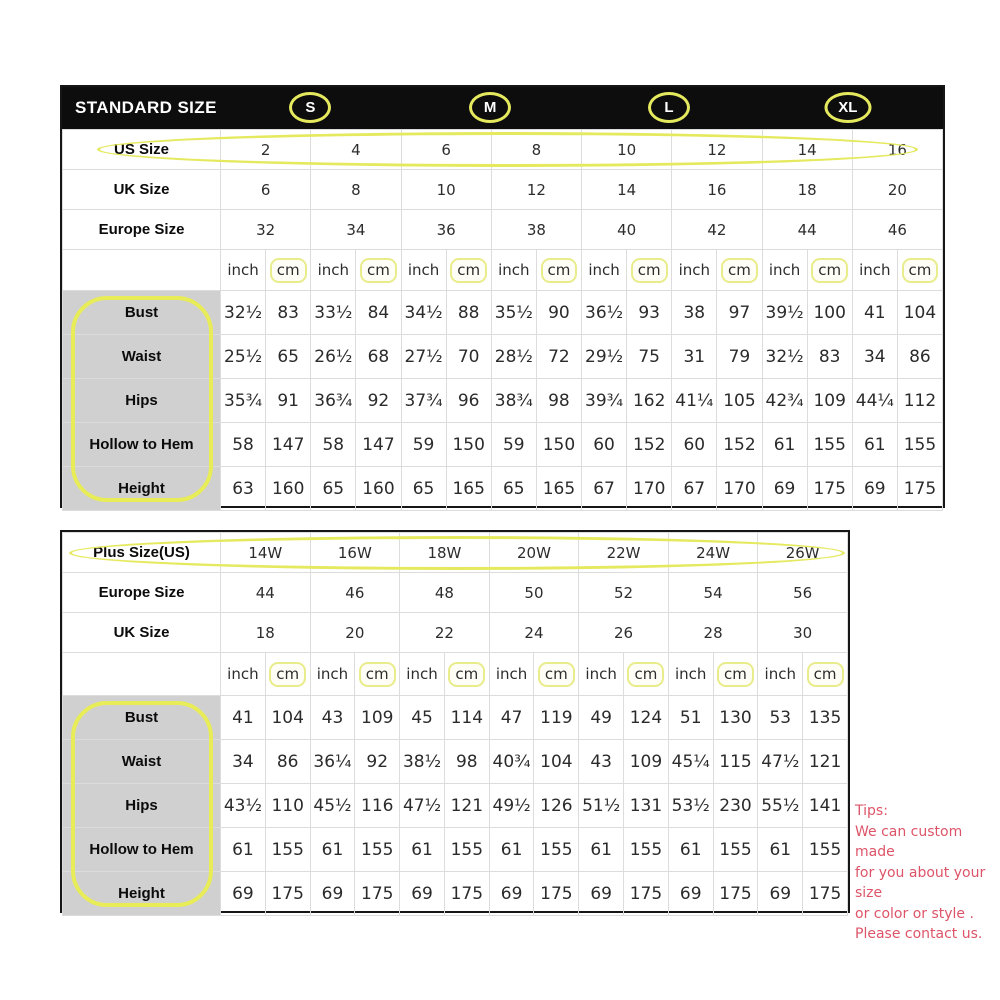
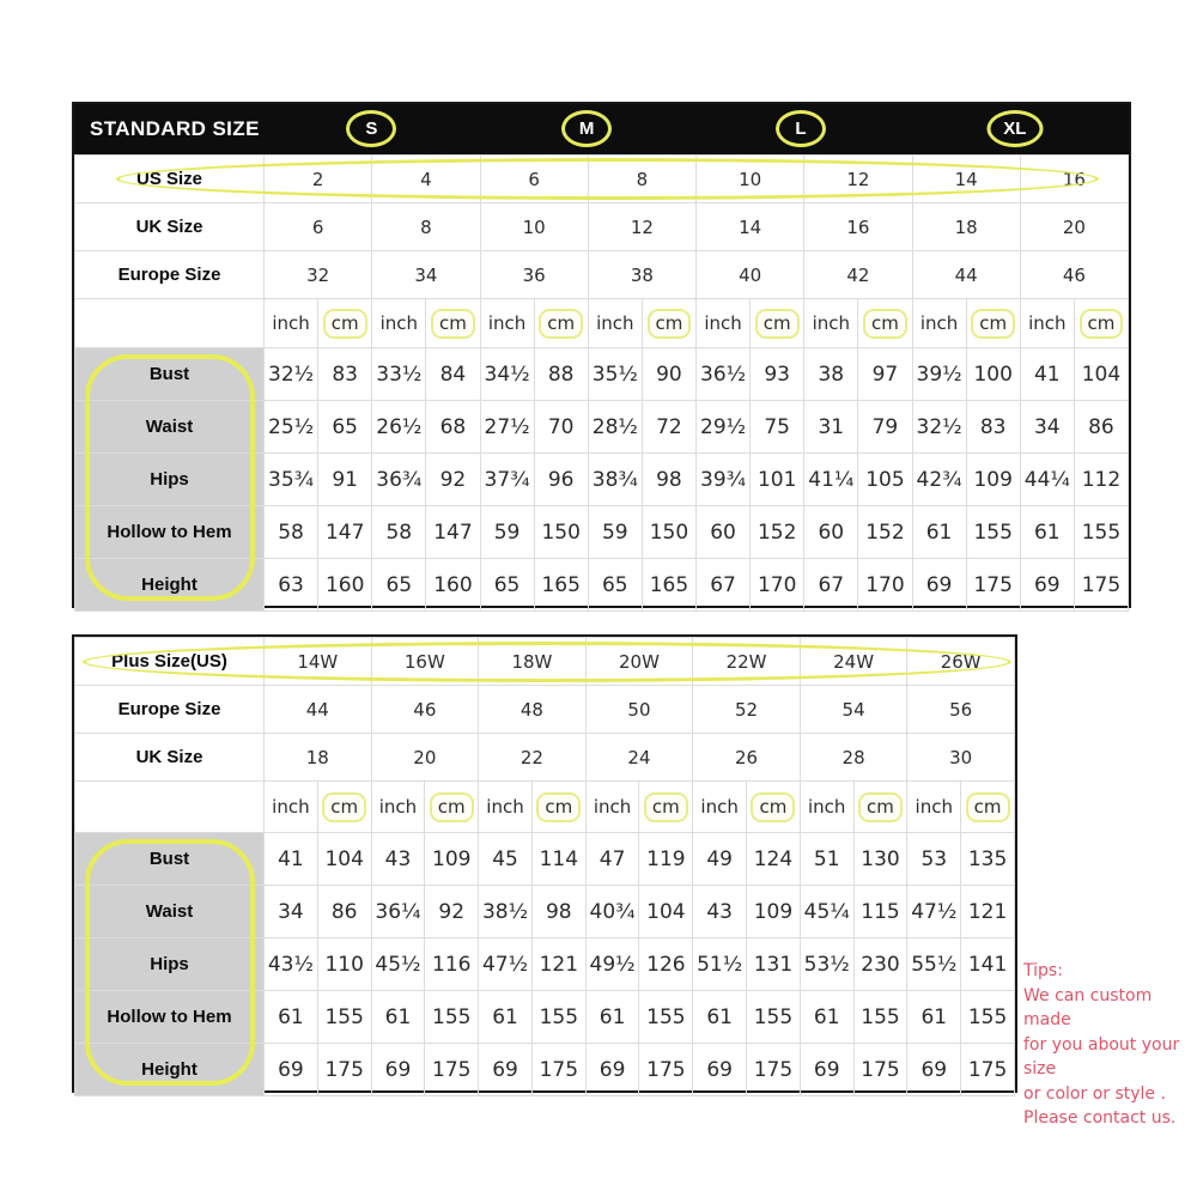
  STANDARD SIZE
  S
  M
  L
  XL
  US Size	2	4	6	8	10	12	14	16
  UK Size	6	8	10	12	14	16	18	20
  Europe Size	32	34	36	38	40	42	44	46
  	inch	cm	inch	cm	inch	cm	inch	cm	inch	cm	inch	cm	inch	cm	inch	cm
  Bust	32½	83	33½	84	34½	88	35½	90	36½	93	38	97	39½	100	41	104
  Waist	25½	65	26½	68	27½	70	28½	72	29½	75	31	79	32½	83	34	86
- Hips	35¾	91	36¾	92	37¾	96	38¾	98	39¾	162	41¼	105	42¾	109	44¼	112
+ Hips	35¾	91	36¾	92	37¾	96	38¾	98	39¾	101	41¼	105	42¾	109	44¼	112
  Hollow to Hem	58	147	58	147	59	150	59	150	60	152	60	152	61	155	61	155
  Height	63	160	65	160	65	165	65	165	67	170	67	170	69	175	69	175
  Plus Size(US)	14W	16W	18W	20W	22W	24W	26W
  Europe Size	44	46	48	50	52	54	56
  UK Size	18	20	22	24	26	28	30
  	inch	cm	inch	cm	inch	cm	inch	cm	inch	cm	inch	cm	inch	cm
  Bust	41	104	43	109	45	114	47	119	49	124	51	130	53	135
  Waist	34	86	36¼	92	38½	98	40¾	104	43	109	45¼	115	47½	121
  Hips	43½	110	45½	116	47½	121	49½	126	51½	131	53½	230	55½	141
  Hollow to Hem	61	155	61	155	61	155	61	155	61	155	61	155	61	155
  Height	69	175	69	175	69	175	69	175	69	175	69	175	69	175
  Tips:
  We can custom made
  for you about your size
  or color or style .
  Please contact us.
